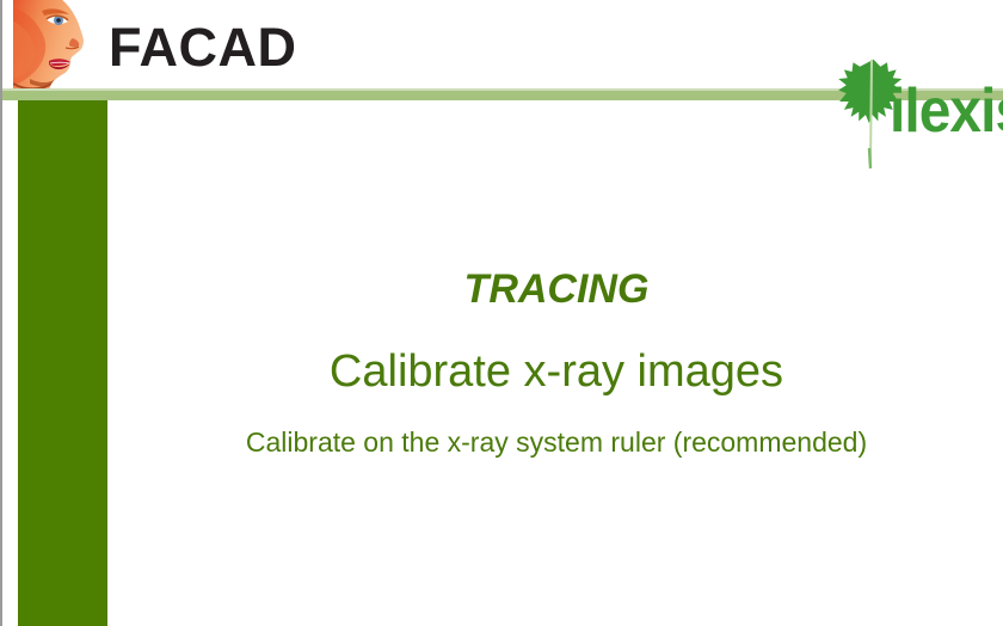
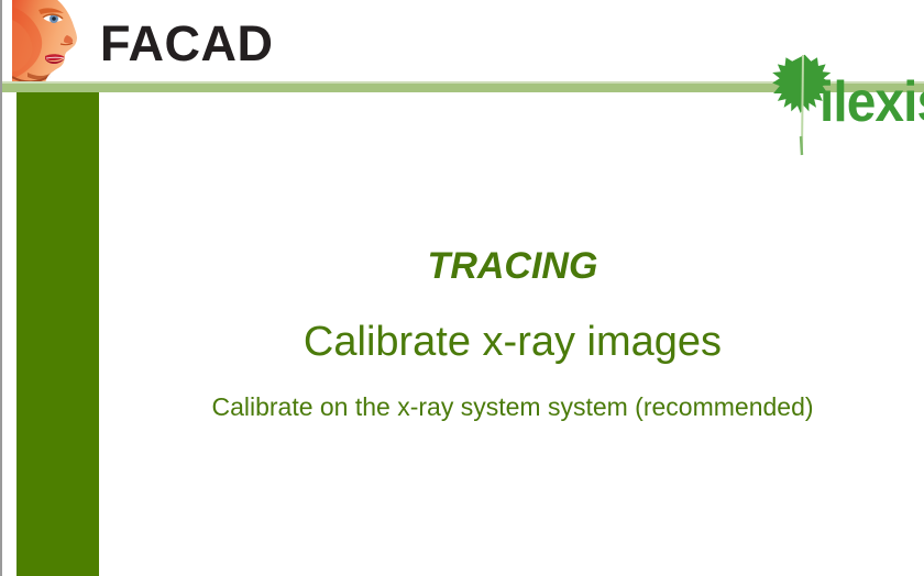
  FACAD
  ilexi
  TRACING
  Calibrate x-ray images
- Calibrate on the x-ray system ruler (recommended)
+ Calibrate on the x-ray system system (recommended)
